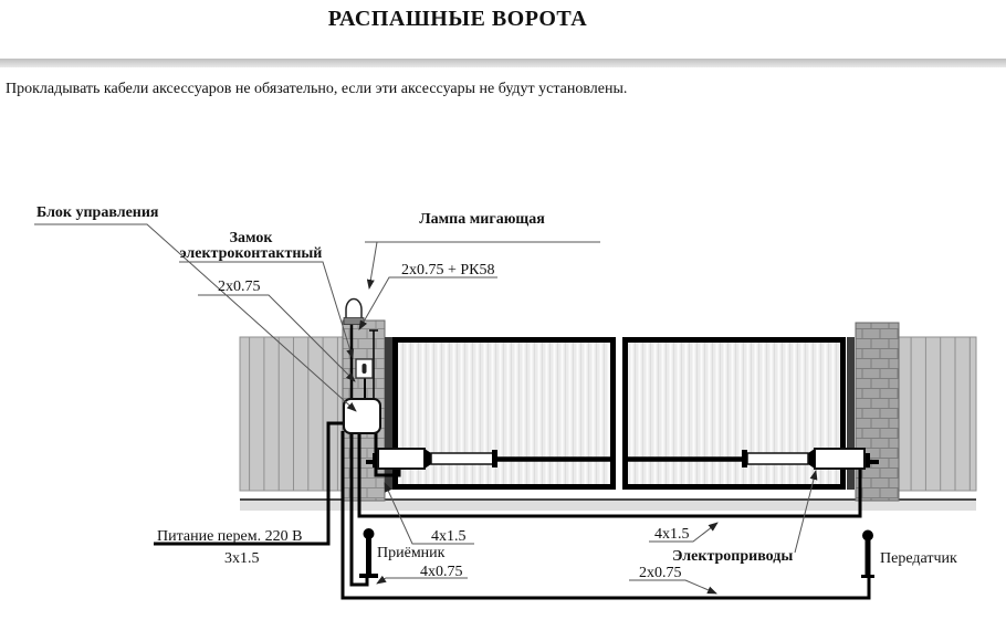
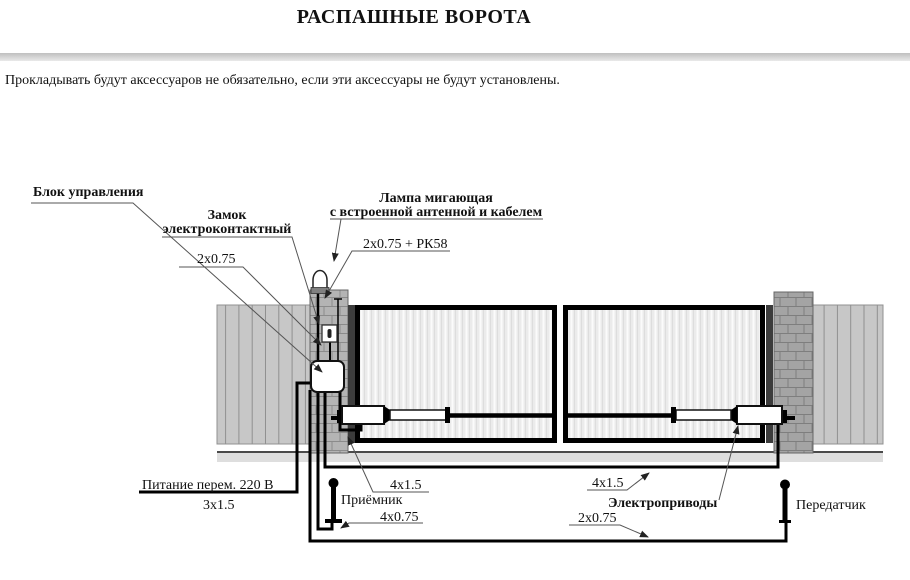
  РАСПАШНЫЕ ВОРОТА
- Прокладывать кабели аксессуаров не обязательно, если эти аксессуары не будут установлены.
+ Прокладывать будут аксессуаров не обязательно, если эти аксессуары не будут установлены.
  Блок управления
  Замок
  электроконтактный
  2х0.75
  Лампа мигающая
+ с встроенной антенной и кабелем
  2х0.75 + РК58
  Питание перем. 220 В
  3х1.5
  Приёмник
  4х0.75
  4х1.5
  4х1.5
  Электроприводы
  2х0.75
  Передатчик
